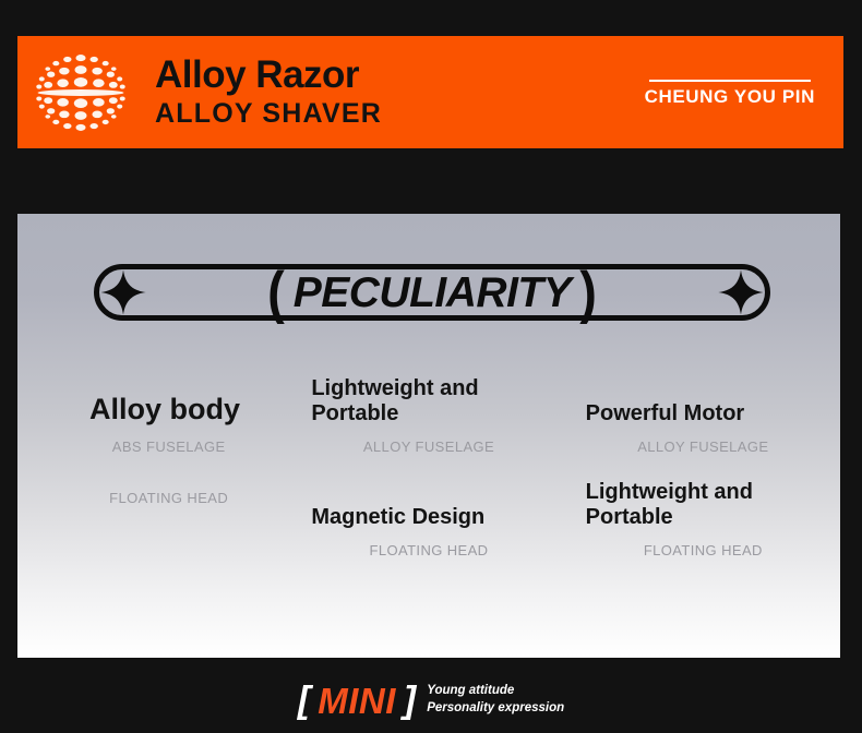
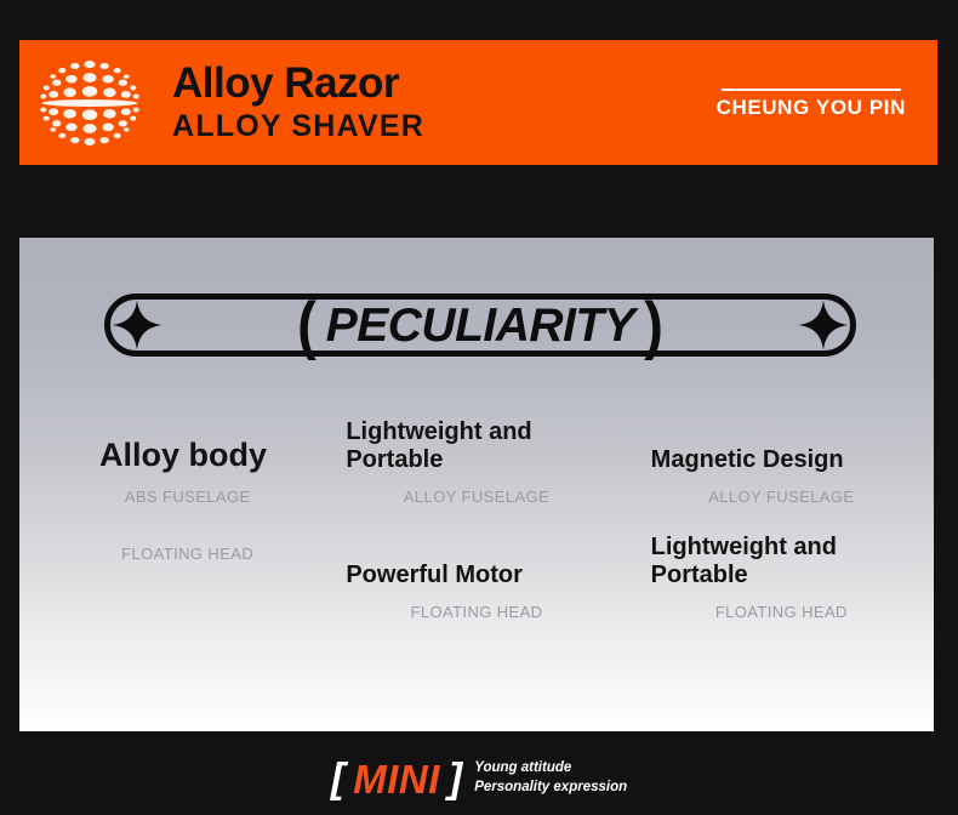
  Alloy Razor
  ALLOY SHAVER
  CHEUNG YOU PIN
  (
  PECULIARITY
  )
  Alloy body
  ABS FUSELAGE
  Lightweight and Portable
  ALLOY FUSELAGE
- Powerful Motor
+ Magnetic Design
  ALLOY FUSELAGE
  FLOATING HEAD
- Magnetic Design
+ Powerful Motor
  FLOATING HEAD
  Lightweight and Portable
  FLOATING HEAD
  [
  MINI
  ]
  Young attitude
  Personality expression
